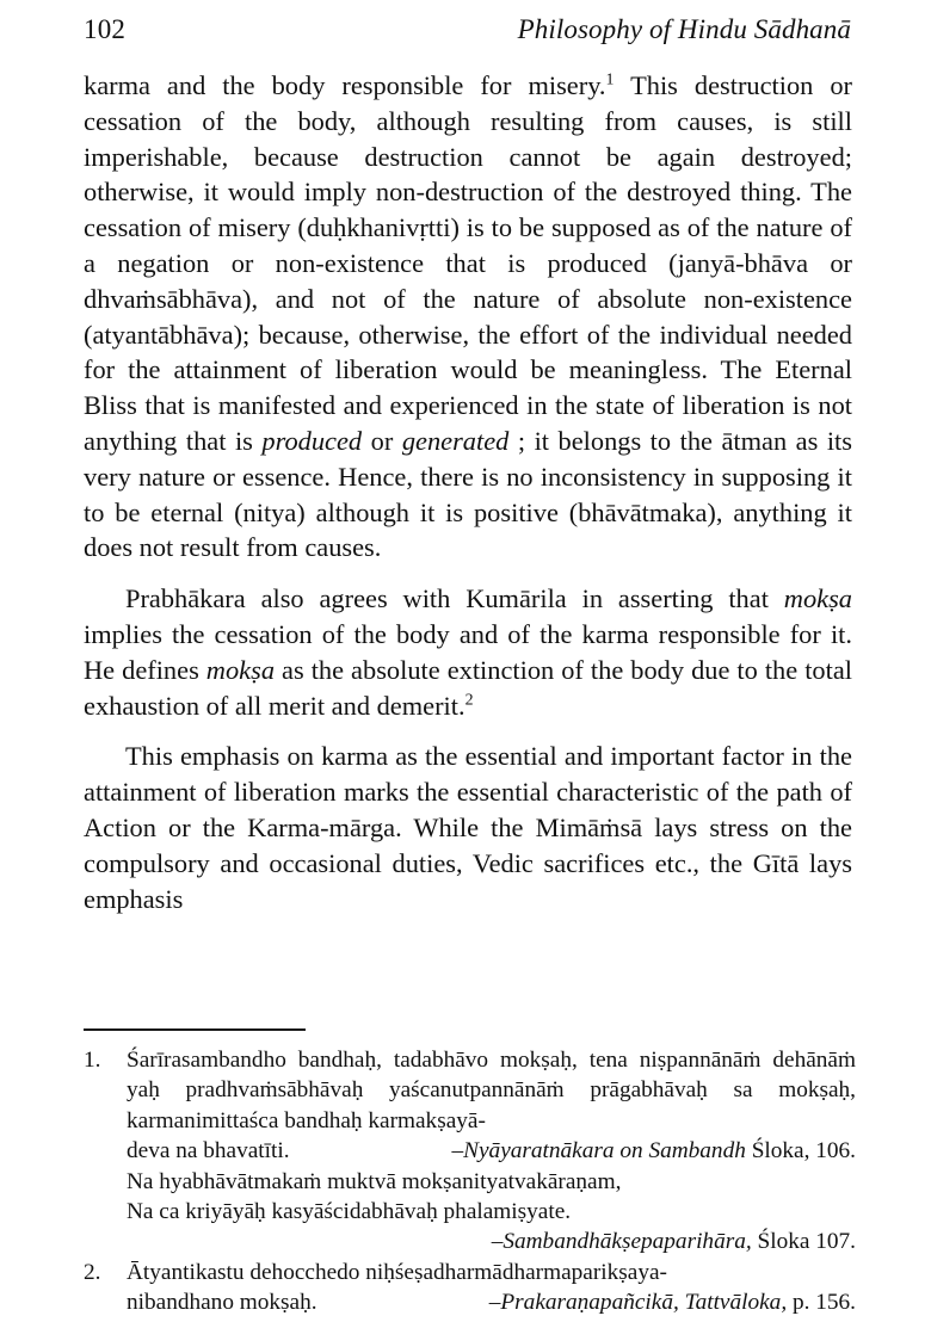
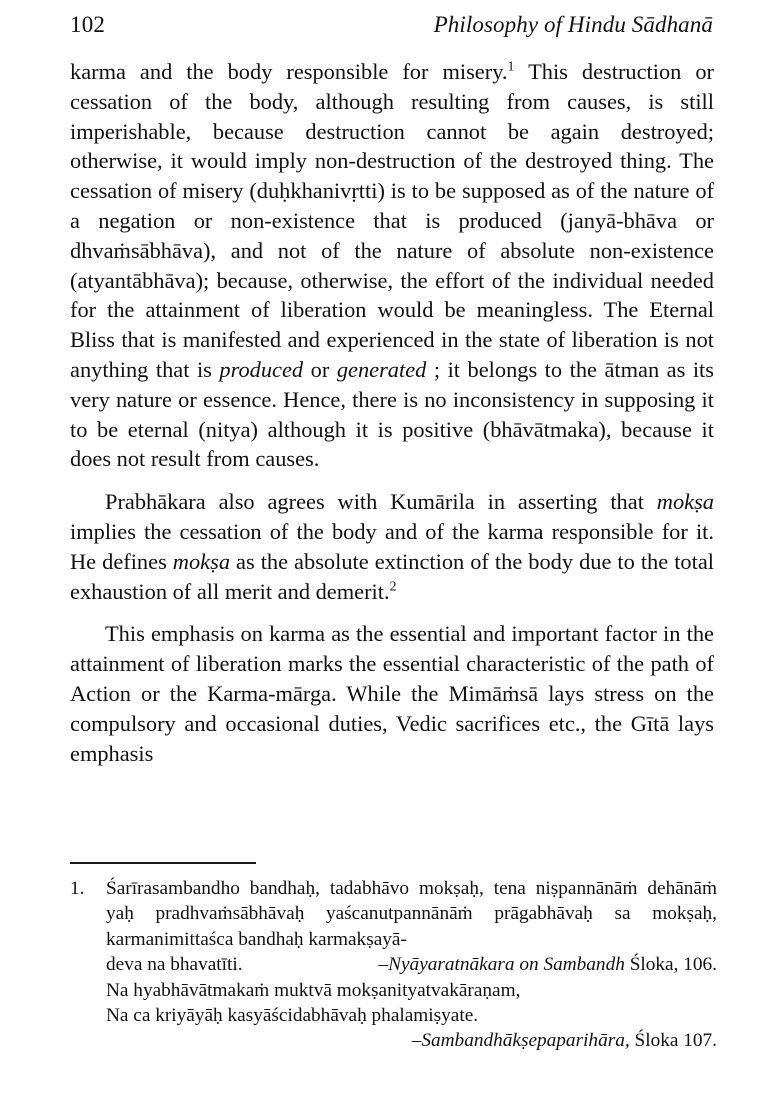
  102
  Philosophy of Hindu Sādhanā
- karma and the body responsible for misery.1 This destruction or cessation of the body, although resulting from causes, is still imperishable, because destruction cannot be again destroyed; otherwise, it would imply non-destruction of the destroyed thing. The cessation of misery (duḥkhanivṛtti) is to be supposed as of the nature of a negation or non-existence that is produced (janyā-bhāva or dhvaṁsābhāva), and not of the nature of absolute non-existence (atyantābhāva); because, otherwise, the effort of the individual needed for the attainment of liberation would be meaningless. The Eternal Bliss that is manifested and experienced in the state of liberation is not anything that is produced or generated ; it belongs to the ātman as its very nature or essence. Hence, there is no inconsistency in supposing it to be eternal (nitya) although it is positive (bhāvātmaka), anything it does not result from causes.
+ karma and the body responsible for misery.1 This destruction or cessation of the body, although resulting from causes, is still imperishable, because destruction cannot be again destroyed; otherwise, it would imply non-destruction of the destroyed thing. The cessation of misery (duḥkhanivṛtti) is to be supposed as of the nature of a negation or non-existence that is produced (janyā-bhāva or dhvaṁsābhāva), and not of the nature of absolute non-existence (atyantābhāva); because, otherwise, the effort of the individual needed for the attainment of liberation would be meaningless. The Eternal Bliss that is manifested and experienced in the state of liberation is not anything that is produced or generated ; it belongs to the ātman as its very nature or essence. Hence, there is no inconsistency in supposing it to be eternal (nitya) although it is positive (bhāvātmaka), because it does not result from causes.
  Prabhākara also agrees with Kumārila in asserting that mokṣa implies the cessation of the body and of the karma responsible for it. He defines mokṣa as the absolute extinction of the body due to the total exhaustion of all merit and demerit.2
  This emphasis on karma as the essential and important factor in the attainment of liberation marks the essential characteristic of the path of Action or the Karma-mārga. While the Mimāṁsā lays stress on the compulsory and occasional duties, Vedic sacrifices etc., the Gītā lays emphasis
  1.
  Śarīrasambandho bandhaḥ, tadabhāvo mokṣaḥ, tena niṣpannānāṁ dehānāṁ yaḥ pradhvaṁsābhāvaḥ yaścanutpannānāṁ prāgabhāvaḥ sa mokṣaḥ, karmanimittaśca bandhaḥ karmakṣayā-
  deva na bhavatīti.
  –Nyāyaratnākara on Sambandh Śloka, 106.
  Na hyabhāvātmakaṁ muktvā mokṣanityatvakāraṇam,
  Na ca kriyāyāḥ kasyāścidabhāvaḥ phalamiṣyate.
  –Sambandhākṣepaparihāra, Śloka 107.
- 2.
- Ātyantikastu dehocchedo niḥśeṣadharmādharmaparikṣaya-
- nibandhano mokṣaḥ.
- –Prakaraṇapañcikā, Tattvāloka, p. 156.
